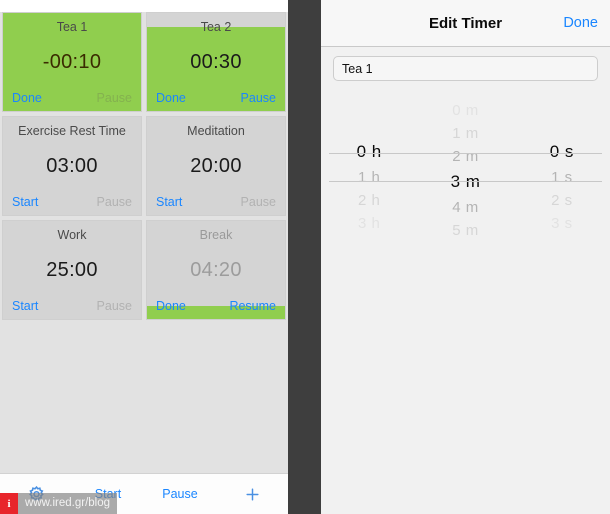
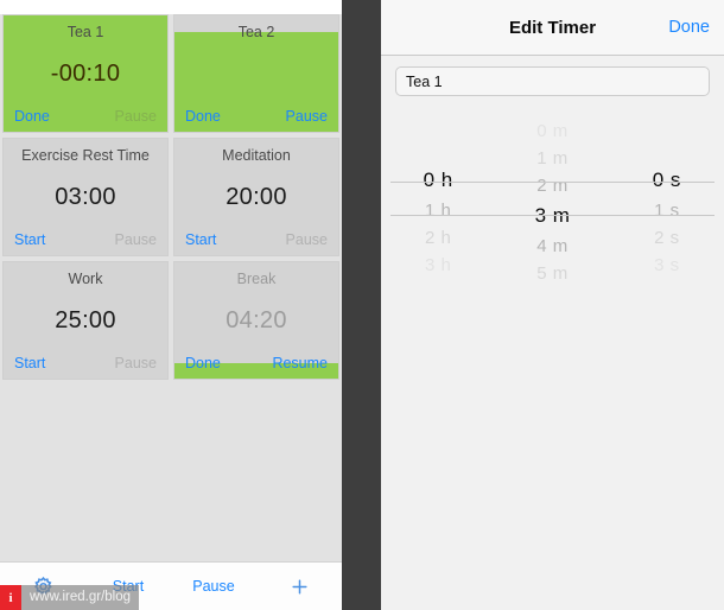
  Tea 1
  -00:10
  Done
  Pause
  Tea 2
- 00:30
  Done
  Pause
  Exercise Rest Time
  03:00
  Start
  Pause
  Meditation
  20:00
  Start
  Pause
  Work
  25:00
  Start
  Pause
  Break
  04:20
  Done
  Resume
  Start
  Pause
  i
  www.ired.gr/blog
  Edit Timer
  Done
  Tea 1
  0 h
  1 h
  2 h
  1 m
  2 m
  4 m
  5 m
  0 s
  1 s
  2 s
